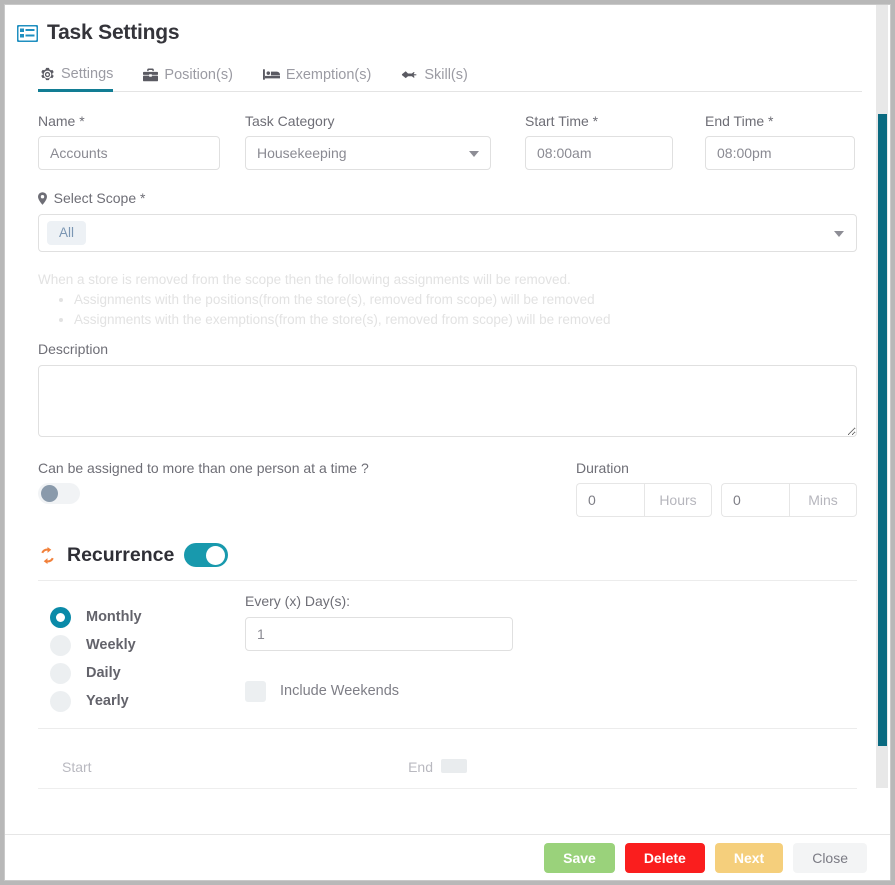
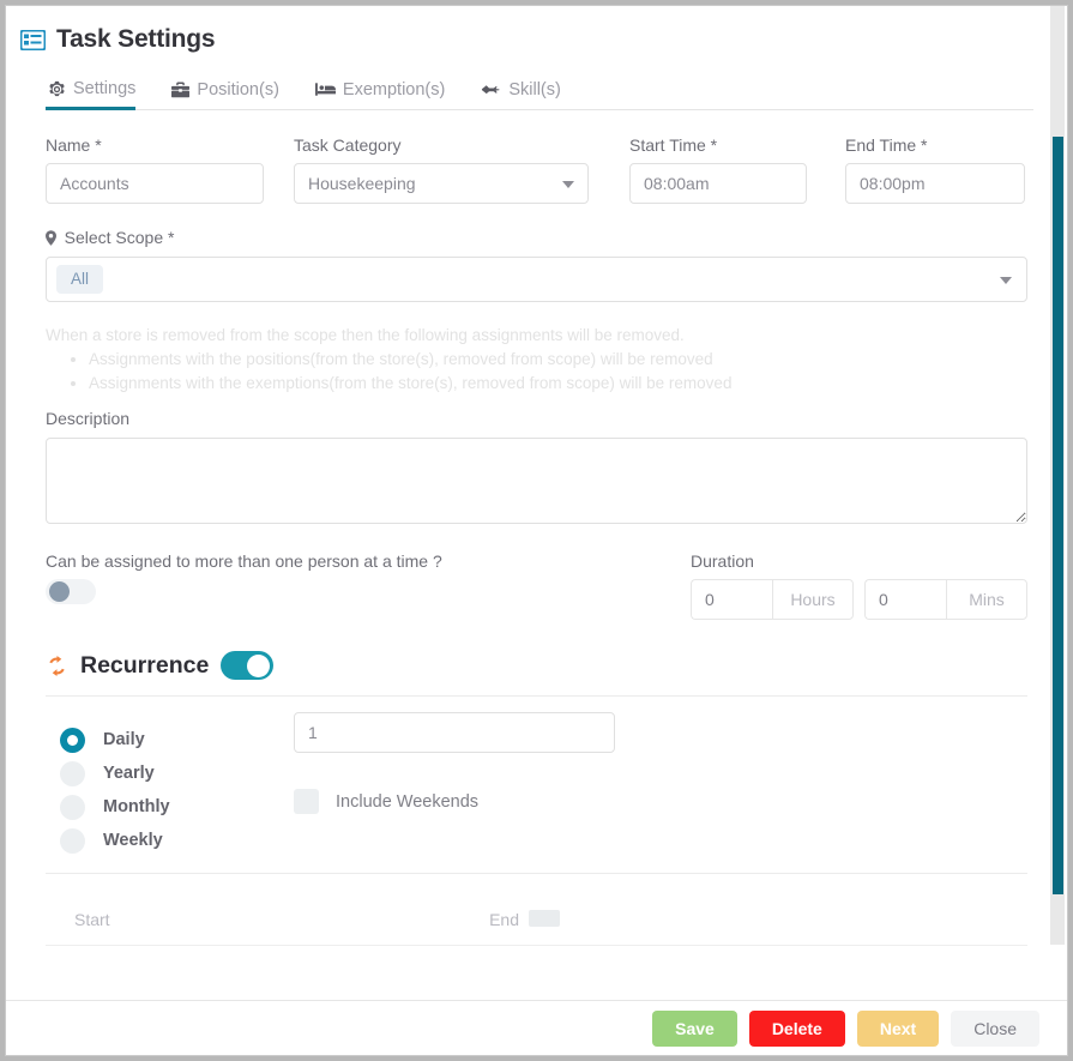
  Task Settings
  Settings
  Position(s)
  Exemption(s)
  Skill(s)
  Name *
  Accounts
  Task Category
  Housekeeping
  Start Time *
  08:00am
  End Time *
  08:00pm
  Select Scope *
  All
  When a store is removed from the scope then the following assignments will be removed.
  Assignments with the positions(from the store(s), removed from scope) will be removed
  Assignments with the exemptions(from the store(s), removed from scope) will be removed
  Description
  Can be assigned to more than one person at a time ?
  Duration
  0
  Hours
  0
  Mins
  Recurrence
- Monthly
+ Daily
- Weekly
+ Yearly
- Daily
+ Monthly
- Yearly
+ Weekly
- Every (x) Day(s):
  1
  Include Weekends
  Start
  End
  Save
  Delete
  Next
  Close
